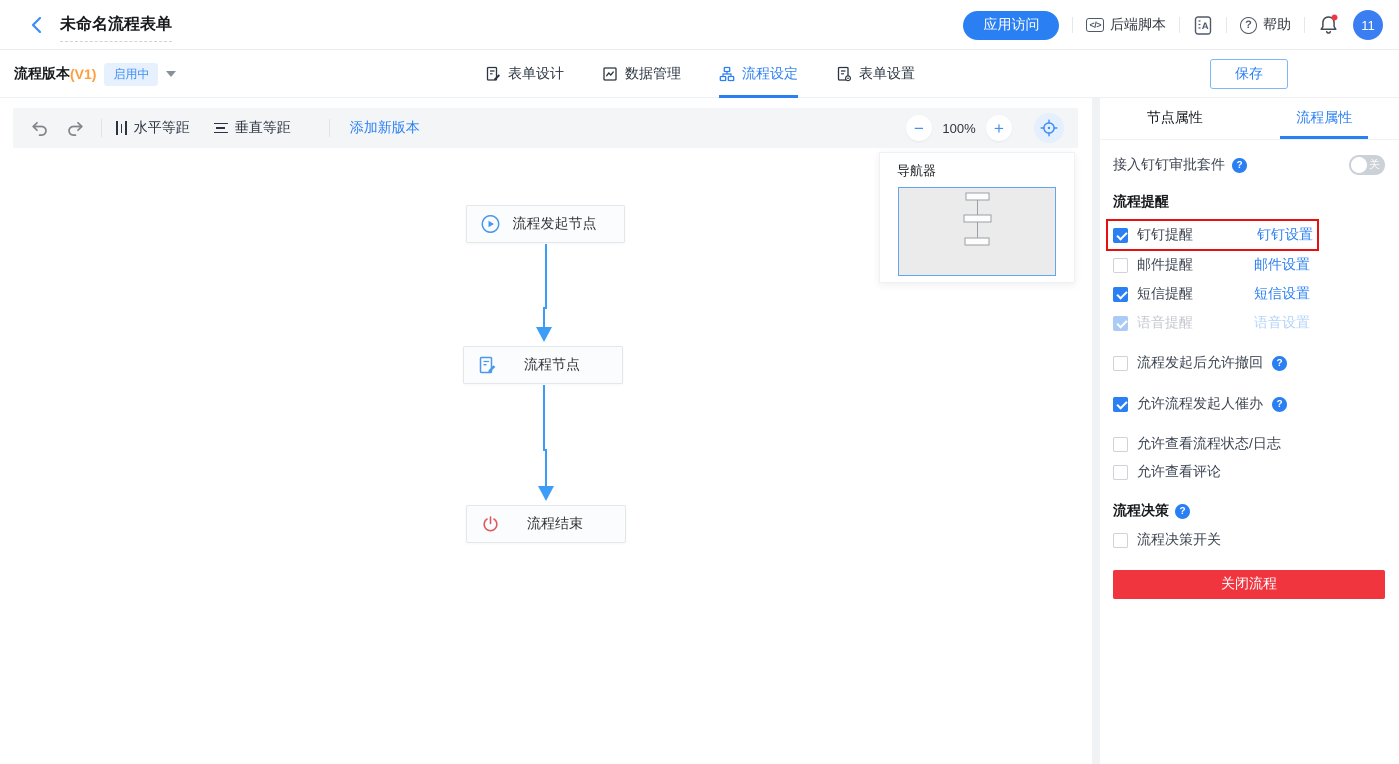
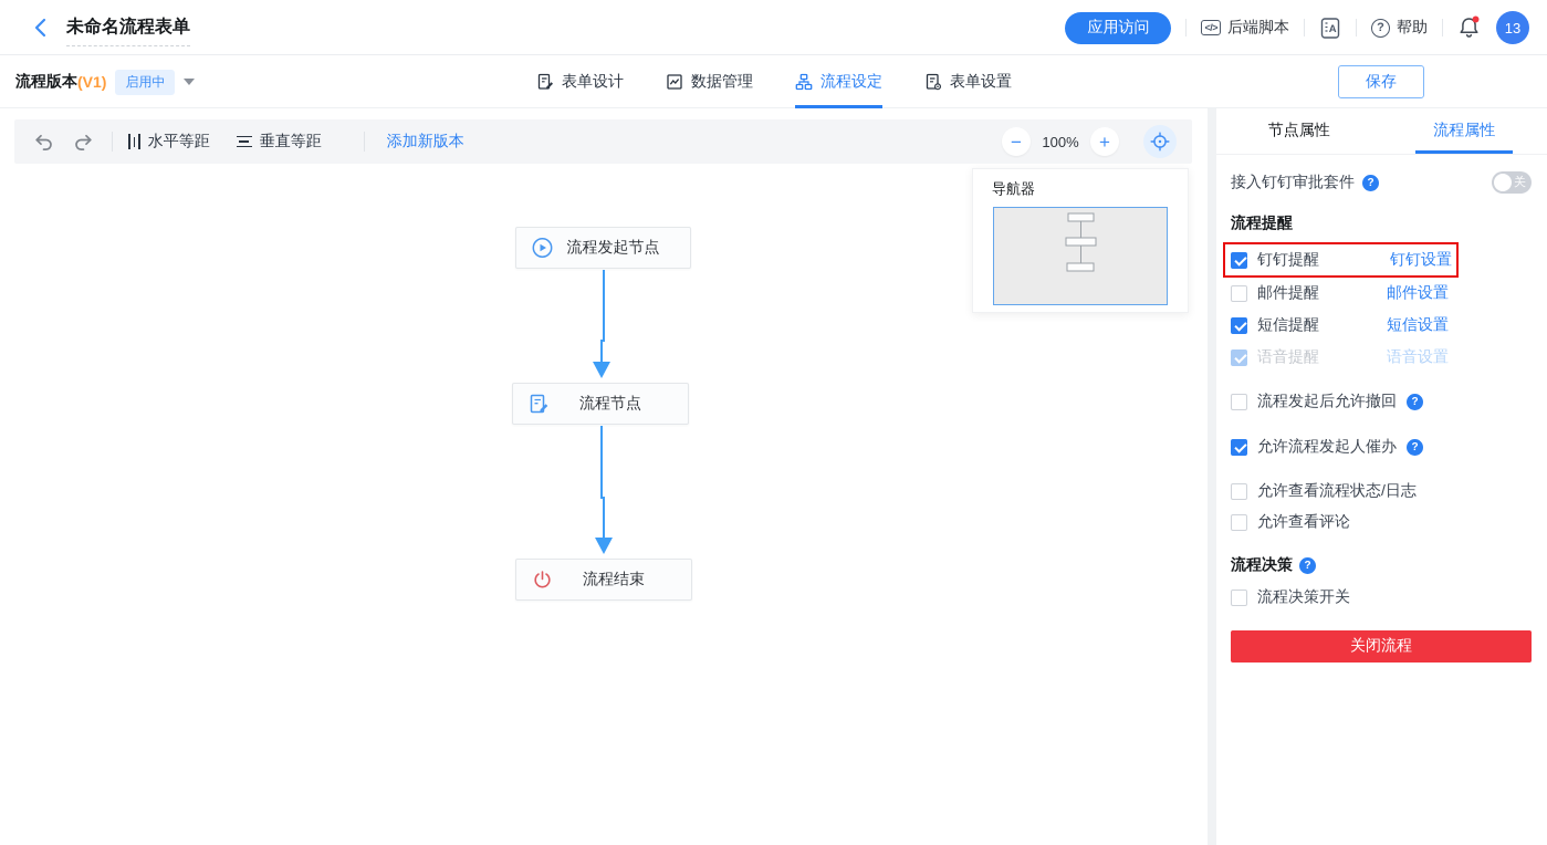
  未命名流程表单
  应用访问
  </>
  后端脚本
  A
  ?
  帮助
- 11
+ 13
  流程版本
  (V1)
  启用中
  表单设计
  数据管理
  流程设定
  表单设置
  保存
  水平等距
  垂直等距
  添加新版本
  −
  100%
  +
  流程发起节点
  流程节点
  流程结束
  导航器
  节点属性
  流程属性
  接入钉钉审批套件
  ?
  关
  流程提醒
  钉钉提醒
  钉钉设置
  邮件提醒
  邮件设置
  短信提醒
  短信设置
  语音提醒
  语音设置
  流程发起后允许撤回
  ?
  允许流程发起人催办
  ?
  允许查看流程状态/日志
  允许查看评论
  流程决策
  ?
  流程决策开关
  关闭流程
